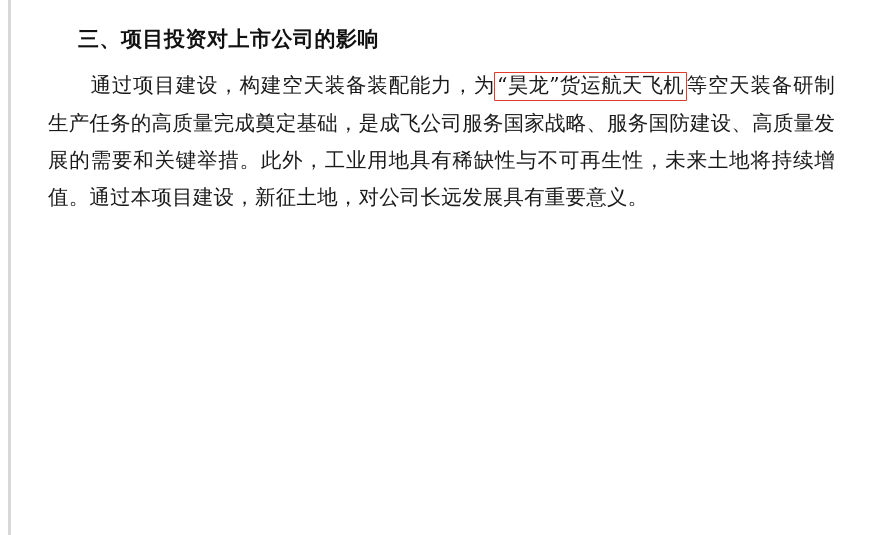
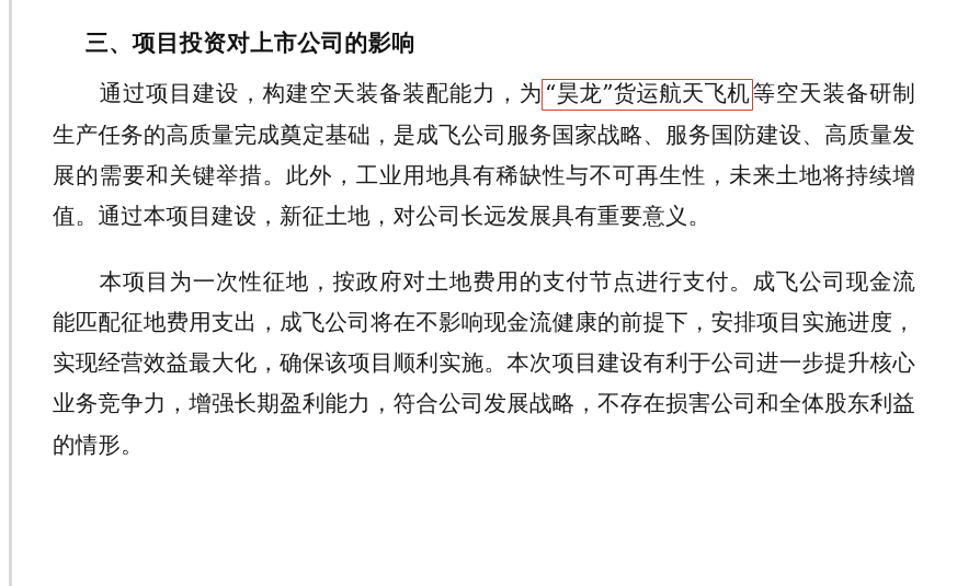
  三、项目投资对上市公司的影响
  通过项目建设，构建空天装备装配能力，为“昊龙”货运航天飞机等空天装备研制生产任务的高质量完成奠定基础，是成飞公司服务国家战略、服务国防建设、高质量发展的需要和关键举措。此外，工业用地具有稀缺性与不可再生性，未来土地将持续增值。通过本项目建设，新征土地，对公司长远发展具有重要意义。
+ 本项目为一次性征地，按政府对土地费用的支付节点进行支付。成飞公司现金流能匹配征地费用支出，成飞公司将在不影响现金流健康的前提下，安排项目实施进度，实现经营效益最大化，确保该项目顺利实施。本次项目建设有利于公司进一步提升核心业务竞争力，增强长期盈利能力，符合公司发展战略，不存在损害公司和全体股东利益的情形。
